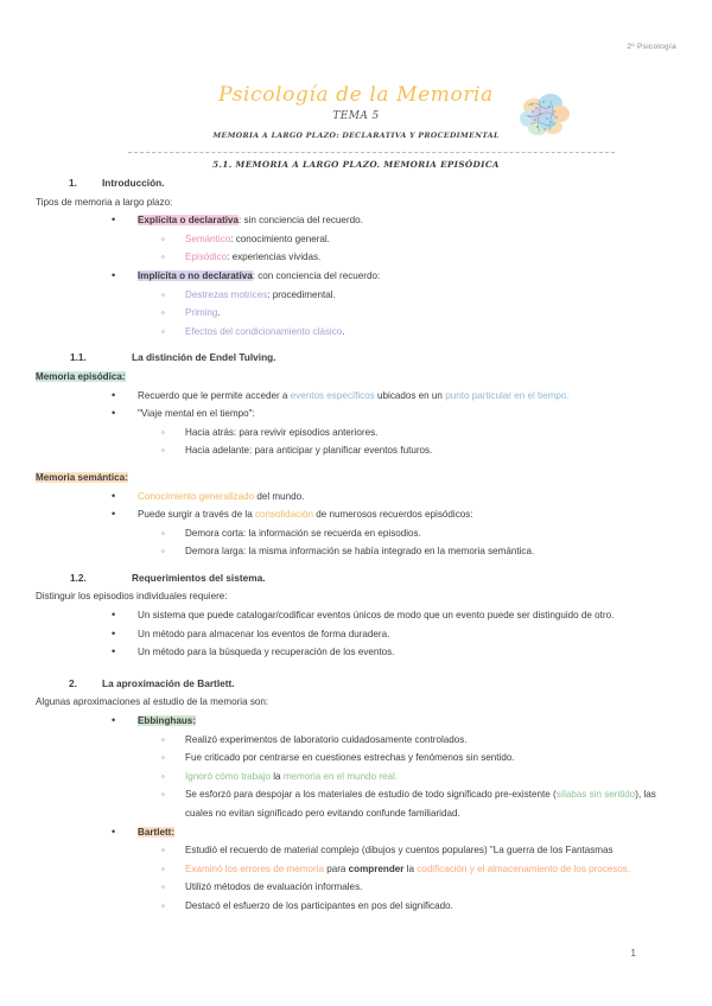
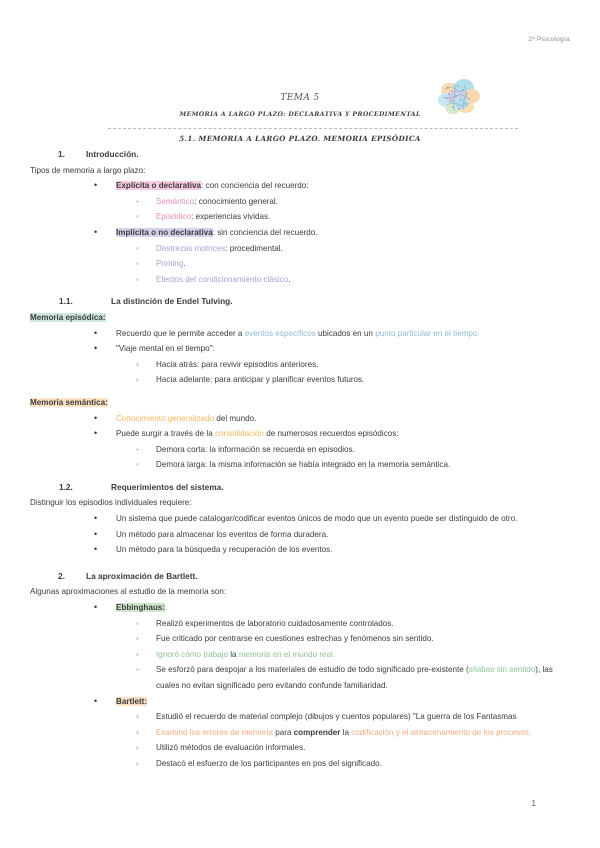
- Psicología de la Memoria
  TEMA 5
  5.1. MEMORIA A LARGO PLAZO. MEMORIA EPISÓDICA
  1. Introducción.
  Tipos de memoria a largo plazo:
- Explícita o declarativa: sin conciencia del recuerdo.
+ Explícita o declarativa: con conciencia del recuerdo:
  Semántico: conocimiento general.
  Episódico: experiencias vividas.
- Implícita o no declarativa: con conciencia del recuerdo:
+ Implícita o no declarativa: sin conciencia del recuerdo.
  Destrezas motrices: procedimental.
  Priming.
  Efectos del condicionamiento clásico.
  1.1. La distinción de Endel Tulving.
  Memoria episódica:
  Recuerdo que le permite acceder a eventos específicos ubicados en un punto particular en el tiempo.
  "Viaje mental en el tiempo":
  Hacia atrás: para revivir episodios anteriores.
  Hacia adelante: para anticipar y planificar eventos futuros.
  Memoria semántica:
  Conocimiento generalizado del mundo.
  Puede surgir a través de la consolidación de numerosos recuerdos episódicos:
  Demora corta: la información se recuerda en episodios.
  Demora larga: la misma información se había integrado en la memoria semántica.
  1.2. Requerimientos del sistema.
  Distinguir los episodios individuales requiere:
  Un sistema que puede catalogar/codificar eventos únicos de modo que un evento puede ser distinguido de otro.
  Un método para almacenar los eventos de forma duradera.
  Un método para la búsqueda y recuperación de los eventos.
  2. La aproximación de Bartlett.
  Algunas aproximaciones al estudio de la memoria son:
  Ebbinghaus:
  Realizó experimentos de laboratorio cuidadosamente controlados.
  Fue criticado por centrarse en cuestiones estrechas y fenómenos sin sentido.
  Ignoró cómo trabajo la memoria en el mundo real.
  Se esforzó para despojar a los materiales de estudio de todo significado pre-existente (sílabas sin sentido), las cuales no evitan significado pero evitando confunde familiaridad.
  Bartlett:
  Estudió el recuerdo de material complejo (dibujos y cuentos populares) "La guerra de los Fantasmas
  Examinó los errores de memoria para comprender la codificación y el almacenamiento de los procesos.
  Utilizó métodos de evaluación informales.
  Destacó el esfuerzo de los participantes en pos del significado.
  1
